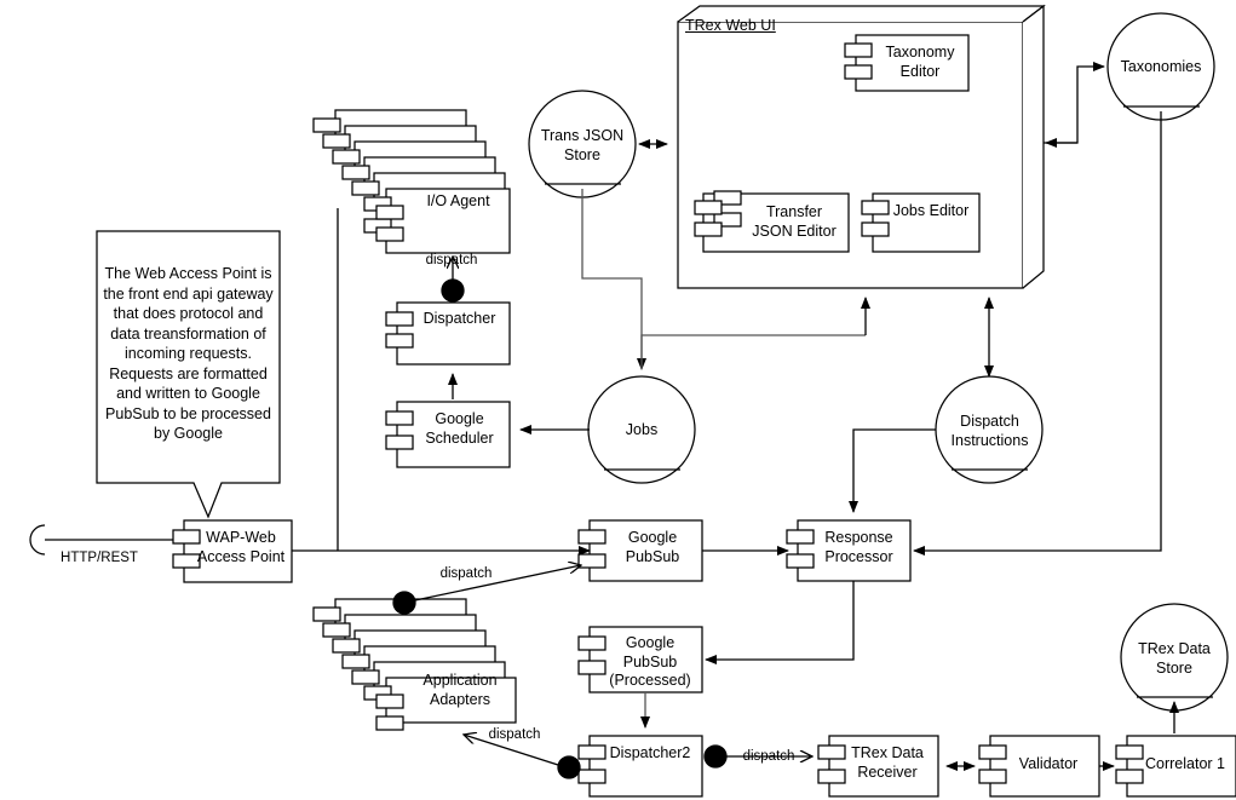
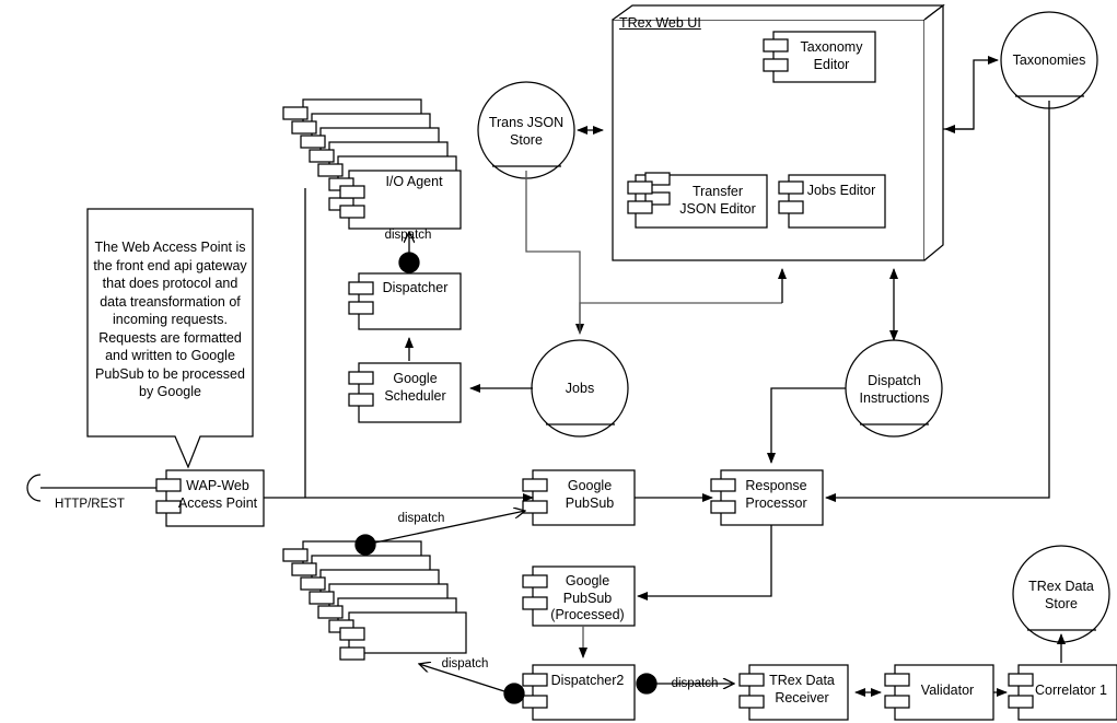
  TRex Web UI
  Taxonomy
  Editor
  Transfer
  JSON Editor
  Jobs Editor
  I/O Agent
  Dispatcher
  Google
  Scheduler
  WAP-Web
  Access Point
  Google
  PubSub
  Response
  Processor
- Application
- Adapters
  Google
  PubSub
  (Processed)
  Dispatcher2
  TRex Data
  Receiver
  Validator
  Correlator 1
  Trans JSON
  Store
  Taxonomies
  Jobs
  Dispatch
  Instructions
  TRex Data
  Store
  The Web Access Point is the front end api gateway that does protocol and data treansformation of incoming requests. Requests are formatted and written to Google PubSub to be processed by Google
  HTTP/REST
  dispatch
  dispatch
  dispatch
  dispatch
